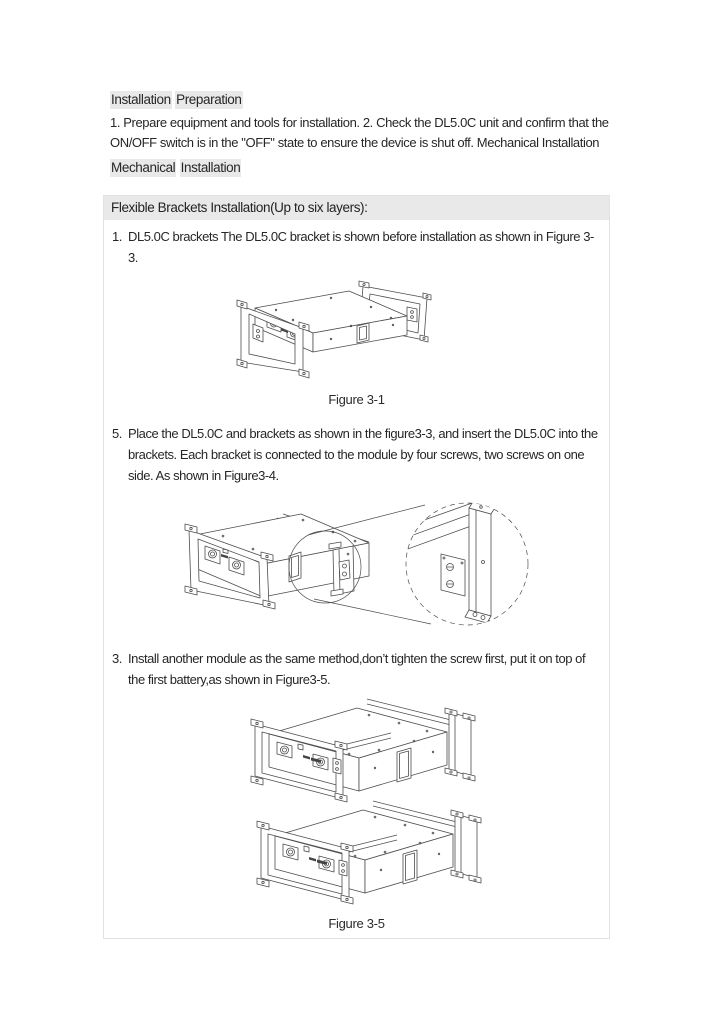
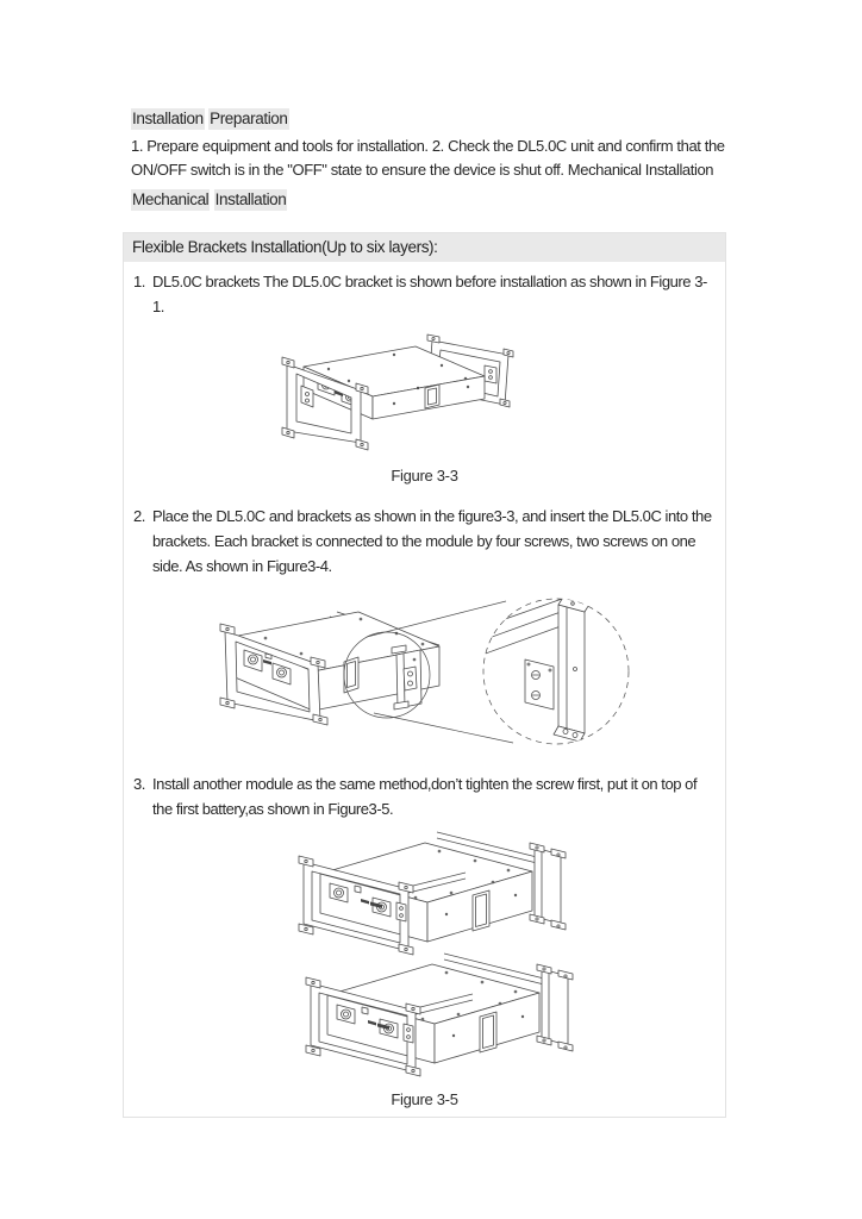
  Installation Preparation
  1. Prepare equipment and tools for installation. 2. Check the DL5.0C unit and confirm that the ON/OFF switch is in the "OFF" state to ensure the device is shut off. Mechanical Installation
  Mechanical Installation
  Flexible Brackets Installation(Up to six layers):
  1.
- DL5.0C brackets The DL5.0C bracket is shown before installation as shown in Figure 3-3.
+ DL5.0C brackets The DL5.0C bracket is shown before installation as shown in Figure 3-1.
- Figure 3-1
+ Figure 3-3
- 5.
+ 2.
  Place the DL5.0C and brackets as shown in the figure3-3, and insert the DL5.0C into the brackets. Each bracket is connected to the module by four screws, two screws on one side. As shown in Figure3-4.
  3.
  Install another module as the same method,don’t tighten the screw first, put it on top of the first battery,as shown in Figure3-5.
  Figure 3-5
